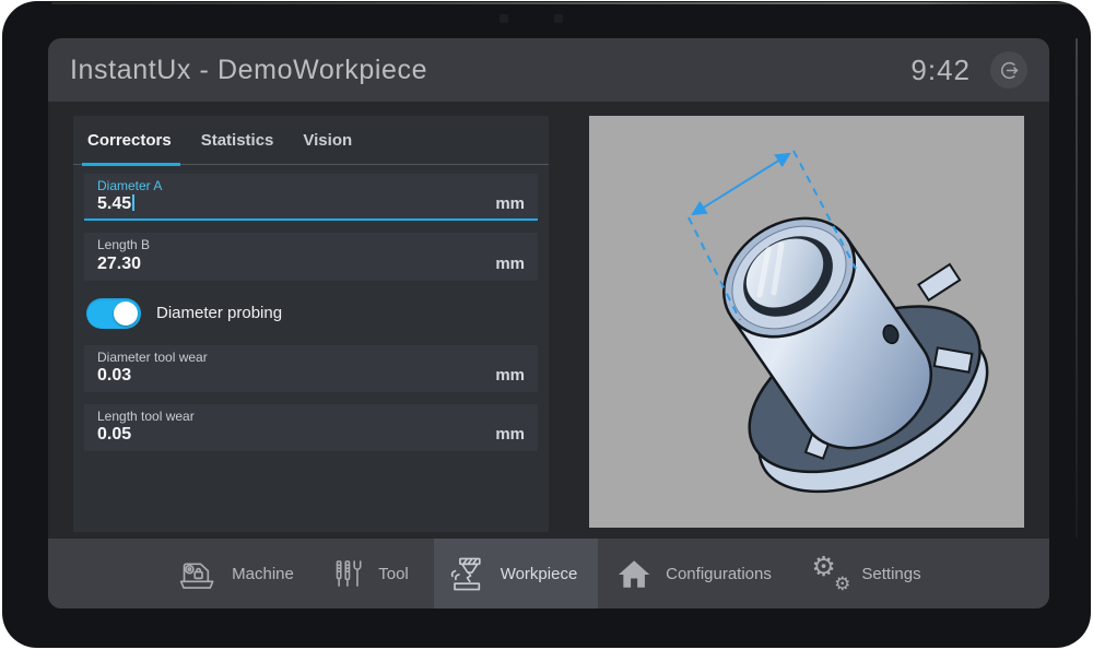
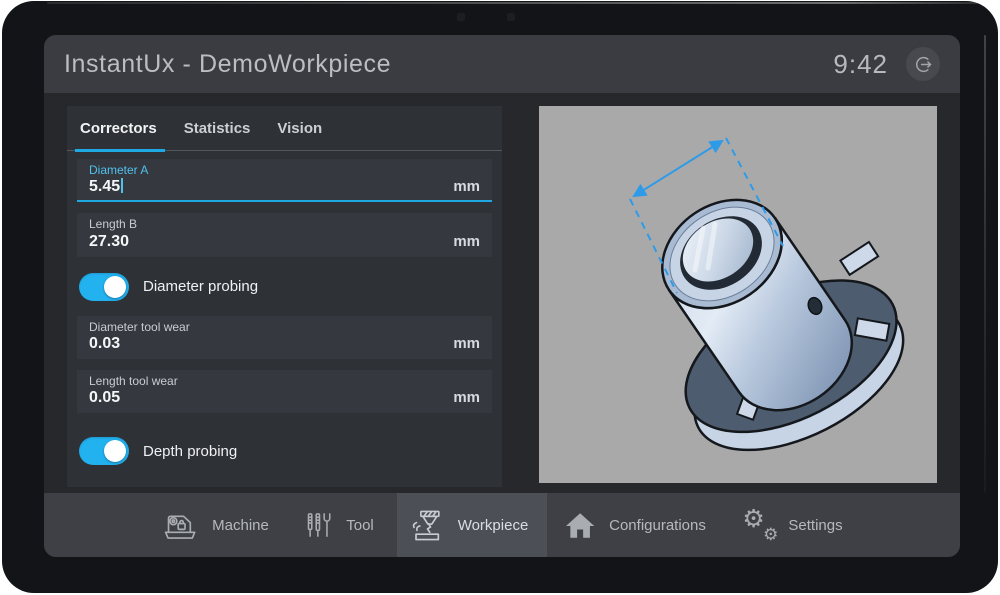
  InstantUx - DemoWorkpiece
  9:42
  Correctors
  Statistics
  Vision
  Diameter A
  5.45
  mm
  Length B
  27.30
  mm
  Diameter probing
  Diameter tool wear
  0.03
  mm
  Length tool wear
  0.05
  mm
+ Depth probing
  Machine
  Tool
  Workpiece
  Configurations
  ⚙
  ⚙
  Settings
